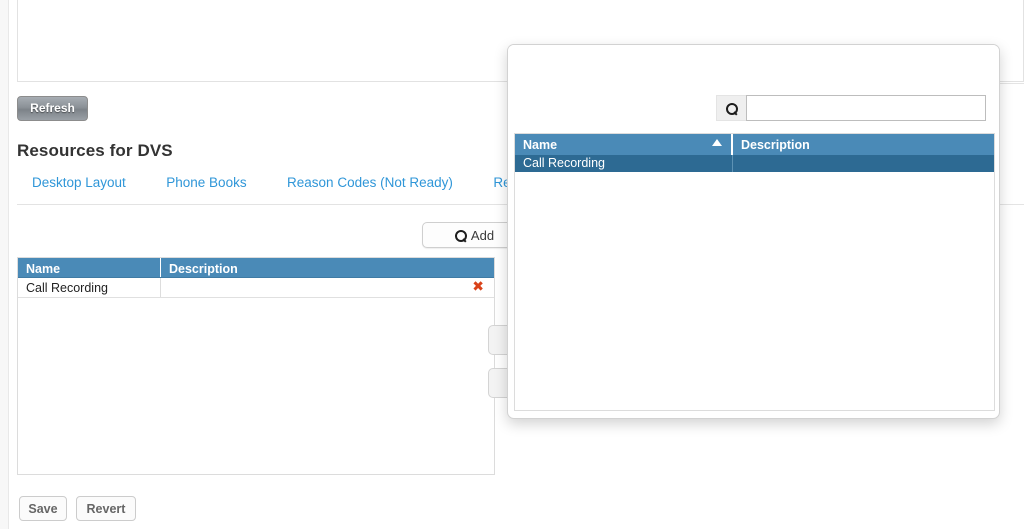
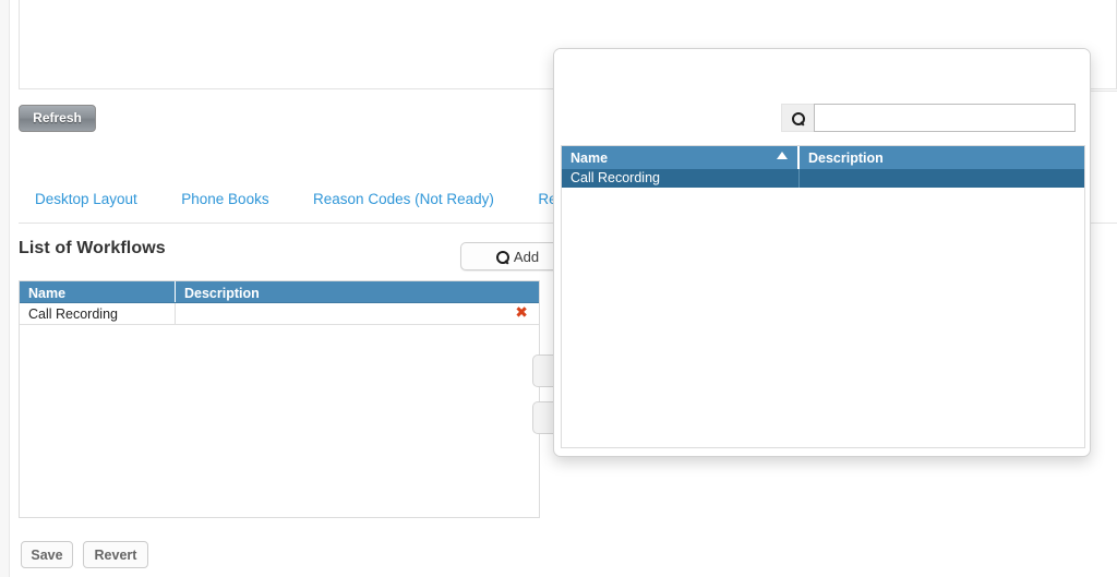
  Refresh
- Resources for DVS
  Desktop Layout Phone Books Reason Codes (Not Ready) R
+ List of Workflows
  Add
  Name
  Description
  Call Recording
  ✖
  Save
  Revert
  Name
  Description
  Call Recording
